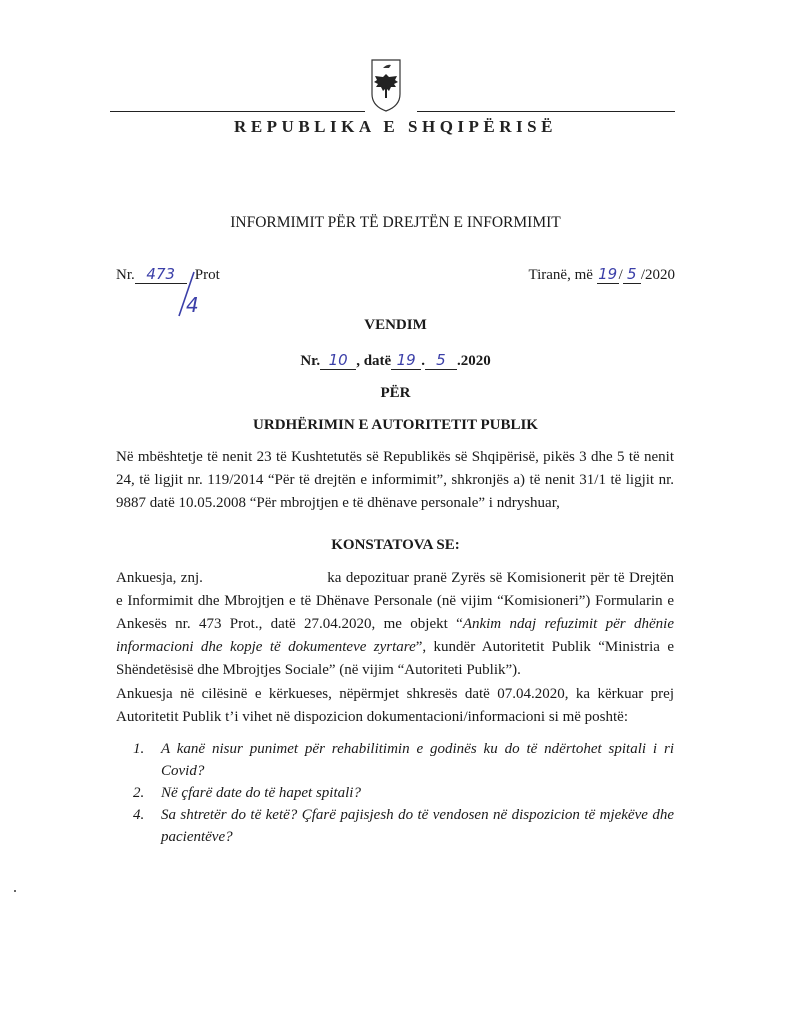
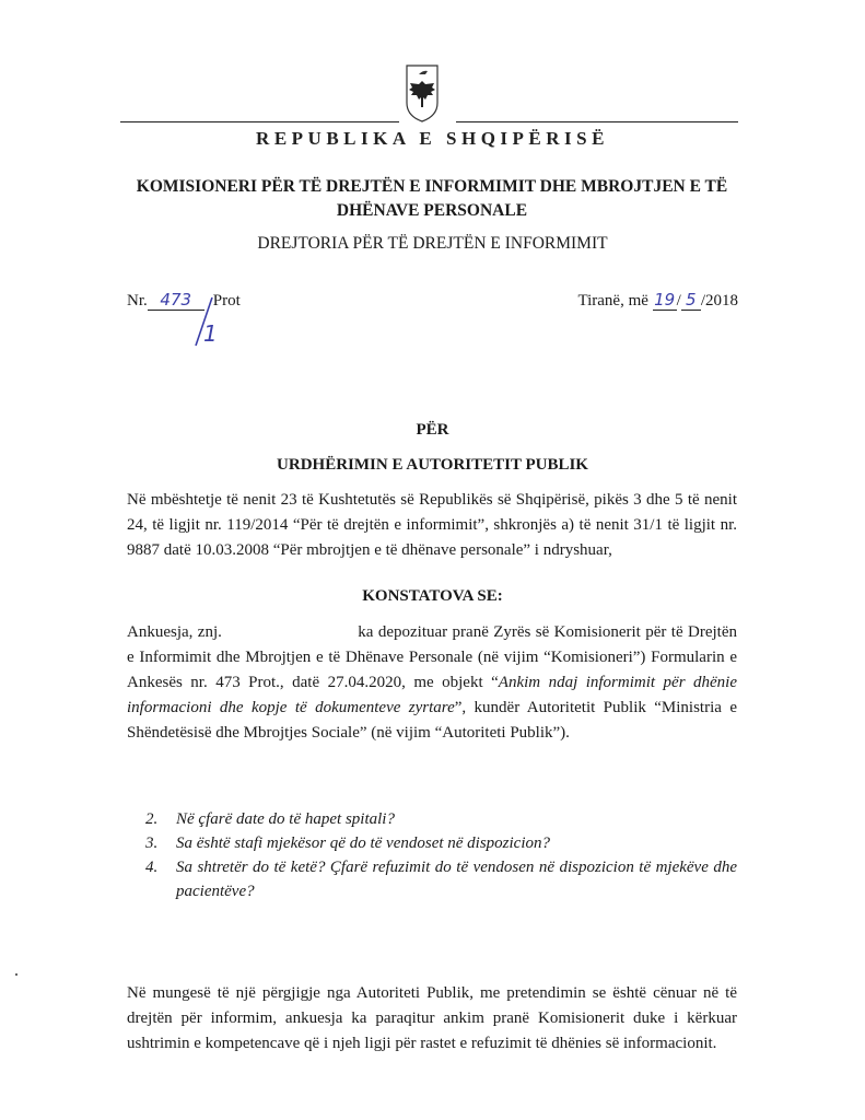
  REPUBLIKA E SHQIPËRISË
+ KOMISIONERI PËR TË DREJTËN E INFORMIMIT DHE MBROJTJEN E TË DHËNAVE PERSONALE
- INFORMIMIT PËR TË DREJTËN E INFORMIMIT
+ DREJTORIA PËR TË DREJTËN E INFORMIMIT
  Nr. 473 Prot
- 4
+ 1
- Tiranë, më 19/ 5 /2020
+ Tiranë, më 19/ 5 /2018
- VENDIM
- Nr. 10 , datë 19 . 5 .2020
  PËR
  URDHËRIMIN E AUTORITETIT PUBLIK
- Në mbështetje të nenit 23 të Kushtetutës së Republikës së Shqipërisë, pikës 3 dhe 5 të nenit 24, të ligjit nr. 119/2014 “Për të drejtën e informimit”, shkronjës a) të nenit 31/1 të ligjit nr. 9887 datë 10.05.2008 “Për mbrojtjen e të dhënave personale” i ndryshuar,
+ Në mbështetje të nenit 23 të Kushtetutës së Republikës së Shqipërisë, pikës 3 dhe 5 të nenit 24, të ligjit nr. 119/2014 “Për të drejtën e informimit”, shkronjës a) të nenit 31/1 të ligjit nr. 9887 datë 10.03.2008 “Për mbrojtjen e të dhënave personale” i ndryshuar,
  KONSTATOVA SE:
- Ankuesja, znj. ka depozituar pranë Zyrës së Komisionerit për të Drejtën e Informimit dhe Mbrojtjen e të Dhënave Personale (në vijim “Komisioneri”) Formularin e Ankesës nr. 473 Prot., datë 27.04.2020, me objekt “Ankim ndaj refuzimit për dhënie informacioni dhe kopje të dokumenteve zyrtare”, kundër Autoritetit Publik “Ministria e Shëndetësisë dhe Mbrojtjes Sociale” (në vijim “Autoriteti Publik”).
+ Ankuesja, znj. ka depozituar pranë Zyrës së Komisionerit për të Drejtën e Informimit dhe Mbrojtjen e të Dhënave Personale (në vijim “Komisioneri”) Formularin e Ankesës nr. 473 Prot., datë 27.04.2020, me objekt “Ankim ndaj informimit për dhënie informacioni dhe kopje të dokumenteve zyrtare”, kundër Autoritetit Publik “Ministria e Shëndetësisë dhe Mbrojtjes Sociale” (në vijim “Autoriteti Publik”).
- Ankuesja në cilësinë e kërkueses, nëpërmjet shkresës datë 07.04.2020, ka kërkuar prej Autoritetit Publik t’i vihet në dispozicion dokumentacioni/informacioni si më poshtë:
- 1.
- A kanë nisur punimet për rehabilitimin e godinës ku do të ndërtohet spitali i ri Covid?
  2.
  Në çfarë date do të hapet spitali?
+ 3.
+ Sa është stafi mjekësor që do të vendoset në dispozicion?
  4.
- Sa shtretër do të ketë? Çfarë pajisjesh do të vendosen në dispozicion të mjekëve dhe pacientëve?
+ Sa shtretër do të ketë? Çfarë refuzimit do të vendosen në dispozicion të mjekëve dhe pacientëve?
+ Në mungesë të një përgjigje nga Autoriteti Publik, me pretendimin se është cënuar në të drejtën për informim, ankuesja ka paraqitur ankim pranë Komisionerit duke i kërkuar ushtrimin e kompetencave që i njeh ligji për rastet e refuzimit të dhënies së informacionit.
